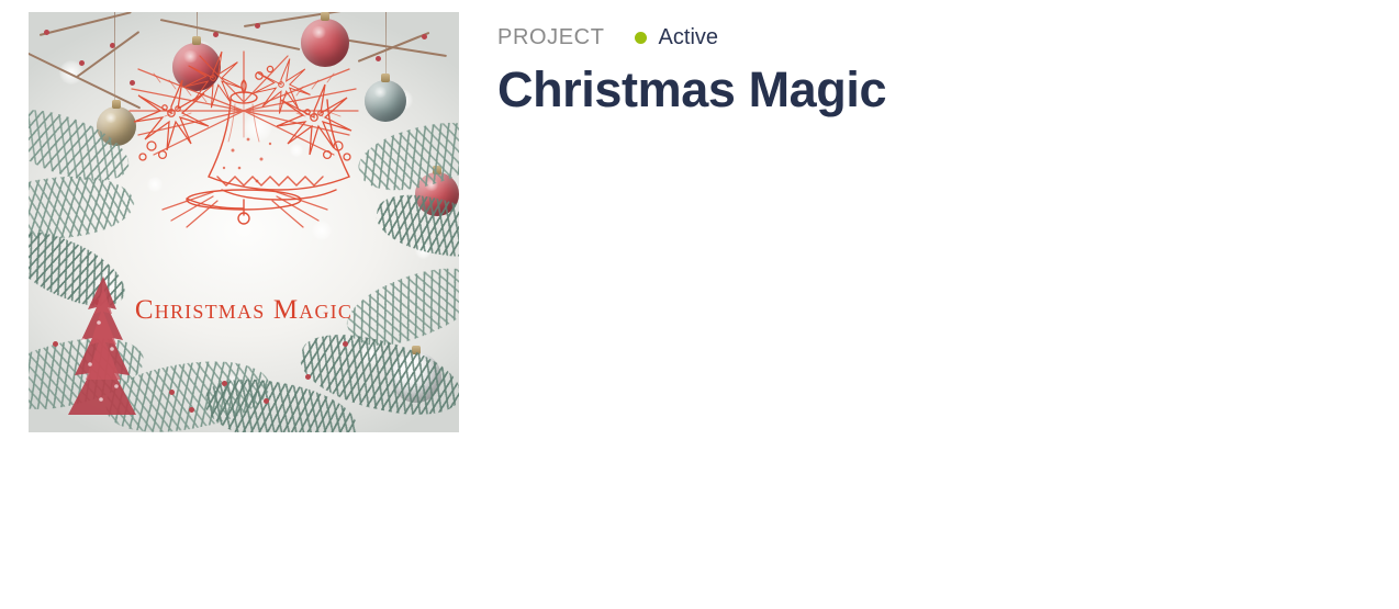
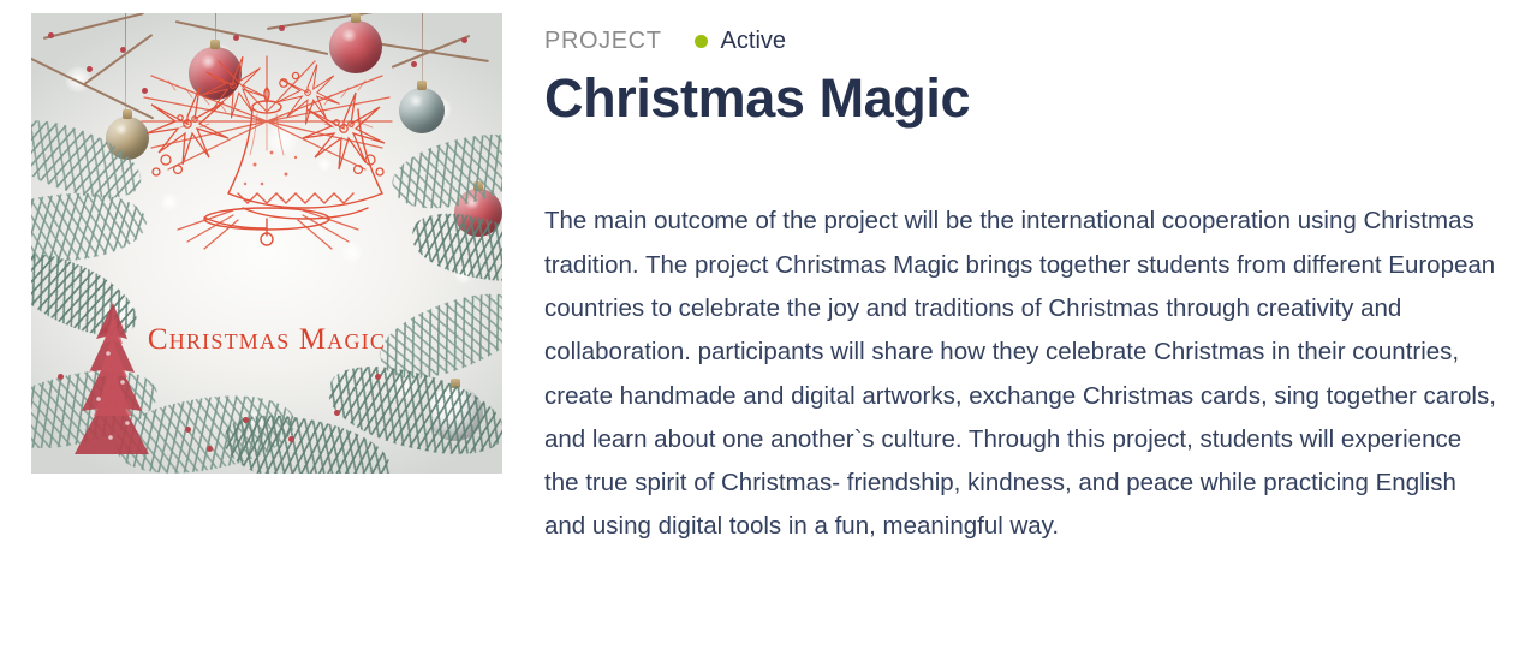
  Christmas Magic
  PROJECT
  Active
  Christmas Magic
+ The main outcome of the project will be the international cooperation using Christmas tradition. The project Christmas Magic brings together students from different European countries to celebrate the joy and traditions of Christmas through creativity and collaboration. participants will share how they celebrate Christmas in their countries, create handmade and digital artworks, exchange Christmas cards, sing together carols, and learn about one another`s culture. Through this project, students will experience the true spirit of Christmas- friendship, kindness, and peace while practicing English and using digital tools in a fun, meaningful way.
